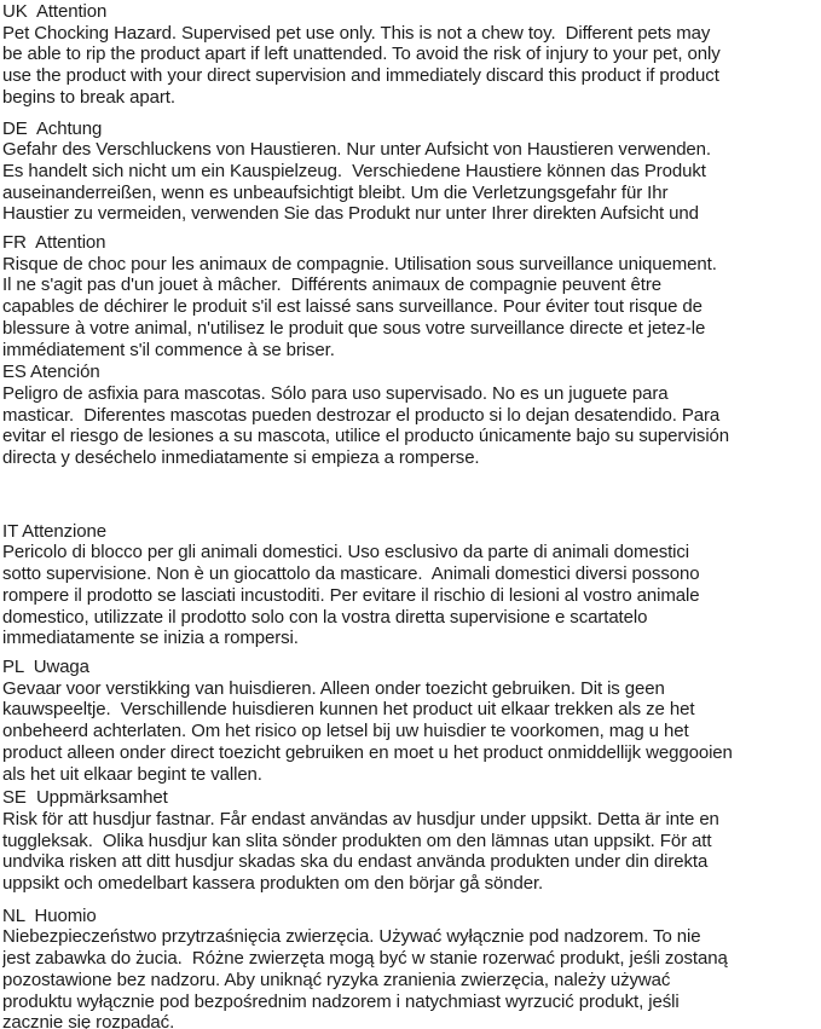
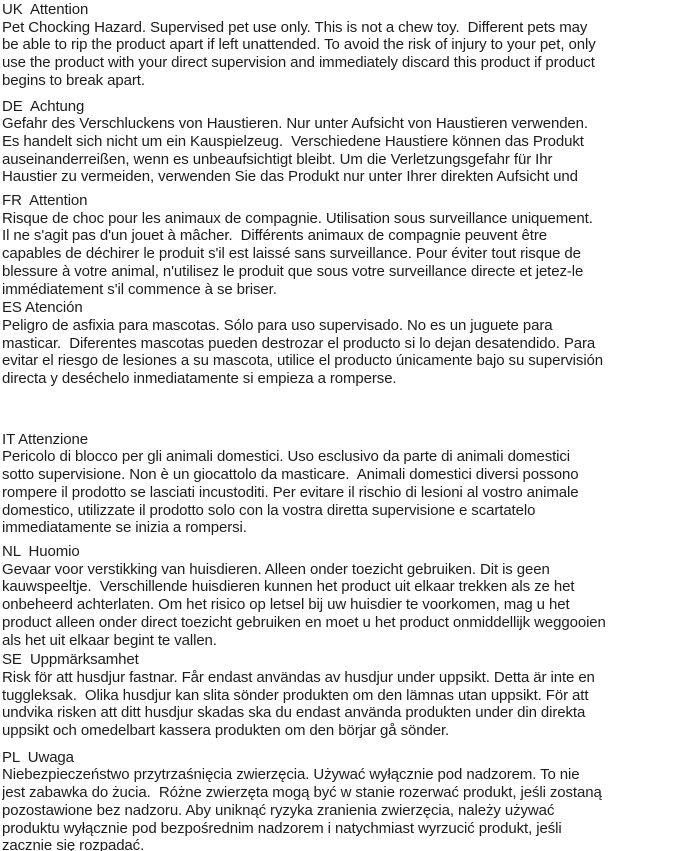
  UK Attention
  Pet Chocking Hazard. Supervised pet use only. This is not a chew toy. Different pets may
  be able to rip the product apart if left unattended. To avoid the risk of injury to your pet, only
  use the product with your direct supervision and immediately discard this product if product
  begins to break apart.
  DE Achtung
  Gefahr des Verschluckens von Haustieren. Nur unter Aufsicht von Haustieren verwenden.
  Es handelt sich nicht um ein Kauspielzeug. Verschiedene Haustiere können das Produkt
  auseinanderreißen, wenn es unbeaufsichtigt bleibt. Um die Verletzungsgefahr für Ihr
  Haustier zu vermeiden, verwenden Sie das Produkt nur unter Ihrer direkten Aufsicht und
  FR Attention
  Risque de choc pour les animaux de compagnie. Utilisation sous surveillance uniquement.
  Il ne s'agit pas d'un jouet à mâcher. Différents animaux de compagnie peuvent être
  capables de déchirer le produit s'il est laissé sans surveillance. Pour éviter tout risque de
  blessure à votre animal, n'utilisez le produit que sous votre surveillance directe et jetez-le
  immédiatement s'il commence à se briser.
  ES Atención
  Peligro de asfixia para mascotas. Sólo para uso supervisado. No es un juguete para
  masticar. Diferentes mascotas pueden destrozar el producto si lo dejan desatendido. Para
  evitar el riesgo de lesiones a su mascota, utilice el producto únicamente bajo su supervisión
  directa y deséchelo inmediatamente si empieza a romperse.
  IT Attenzione
  Pericolo di blocco per gli animali domestici. Uso esclusivo da parte di animali domestici
  sotto supervisione. Non è un giocattolo da masticare. Animali domestici diversi possono
  rompere il prodotto se lasciati incustoditi. Per evitare il rischio di lesioni al vostro animale
  domestico, utilizzate il prodotto solo con la vostra diretta supervisione e scartatelo
  immediatamente se inizia a rompersi.
- PL Uwaga
+ NL Huomio
  Gevaar voor verstikking van huisdieren. Alleen onder toezicht gebruiken. Dit is geen
  kauwspeeltje. Verschillende huisdieren kunnen het product uit elkaar trekken als ze het
  onbeheerd achterlaten. Om het risico op letsel bij uw huisdier te voorkomen, mag u het
  product alleen onder direct toezicht gebruiken en moet u het product onmiddellijk weggooien
  als het uit elkaar begint te vallen.
  SE Uppmärksamhet
  Risk för att husdjur fastnar. Får endast användas av husdjur under uppsikt. Detta är inte en
  tuggleksak. Olika husdjur kan slita sönder produkten om den lämnas utan uppsikt. För att
  undvika risken att ditt husdjur skadas ska du endast använda produkten under din direkta
  uppsikt och omedelbart kassera produkten om den börjar gå sönder.
- NL Huomio
+ PL Uwaga
  Niebezpieczeństwo przytrzaśnięcia zwierzęcia. Używać wyłącznie pod nadzorem. To nie
  jest zabawka do żucia. Różne zwierzęta mogą być w stanie rozerwać produkt, jeśli zostaną
  pozostawione bez nadzoru. Aby uniknąć ryzyka zranienia zwierzęcia, należy używać
  produktu wyłącznie pod bezpośrednim nadzorem i natychmiast wyrzucić produkt, jeśli
  zacznie się rozpadać.
